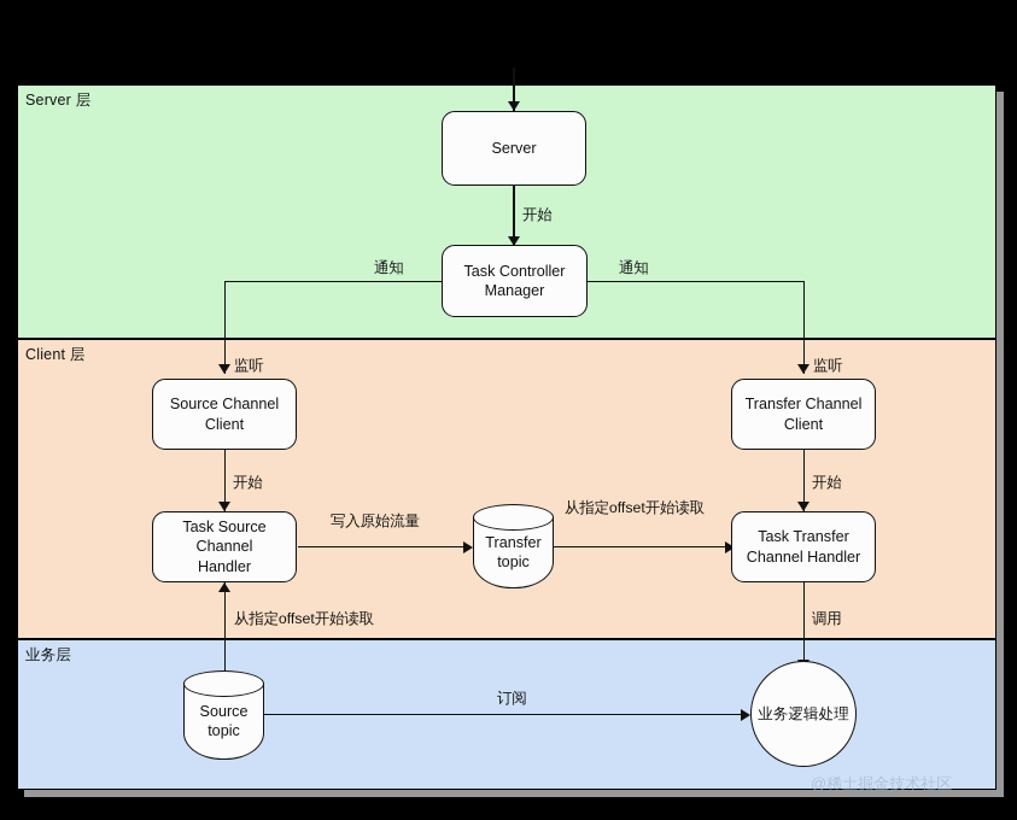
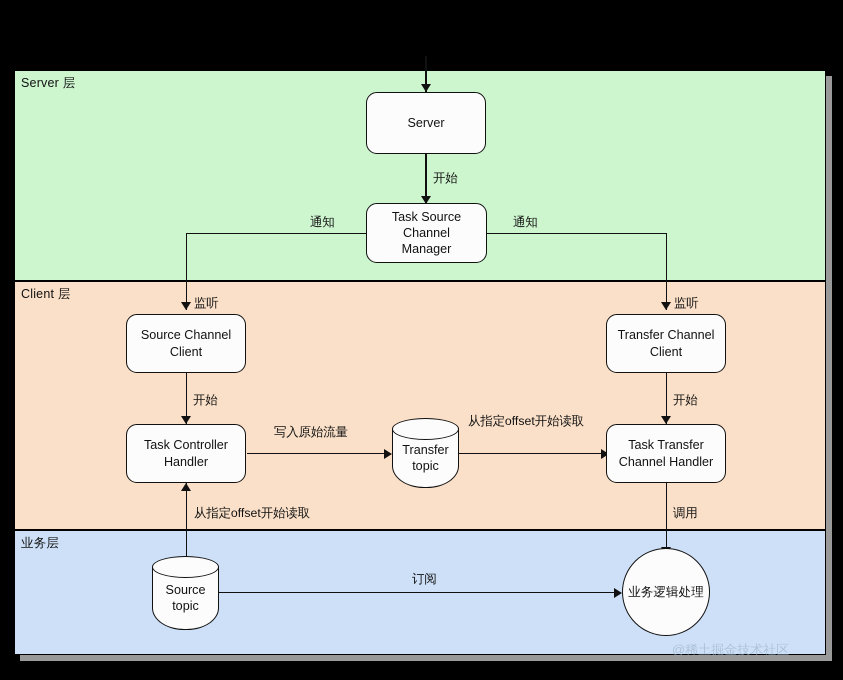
  Server 层
  Client 层
  业务层
  开始
  通知
  监听
  通知
  监听
  开始
  开始
  写入原始流量
  从指定offset开始读取
  从指定offset开始读取
  调用
  订阅
  Server
- Task Controller
+ Task Source Channel
  Manager
  Source Channel
  Client
  Transfer Channel
  Client
- Task Source Channel
+ Task Controller
  Handler
  Task Transfer
  Channel Handler
  Transfer
  topic
  Source
  topic
  业务逻辑处理
  @稀土掘金技术社区
